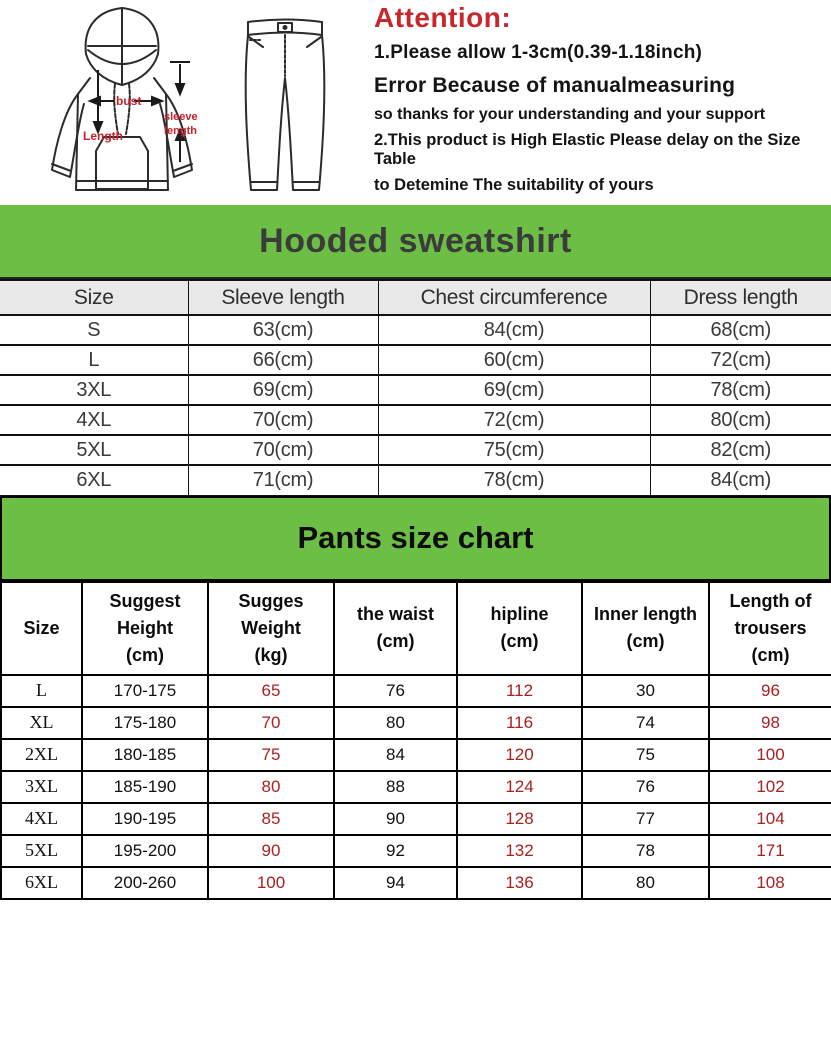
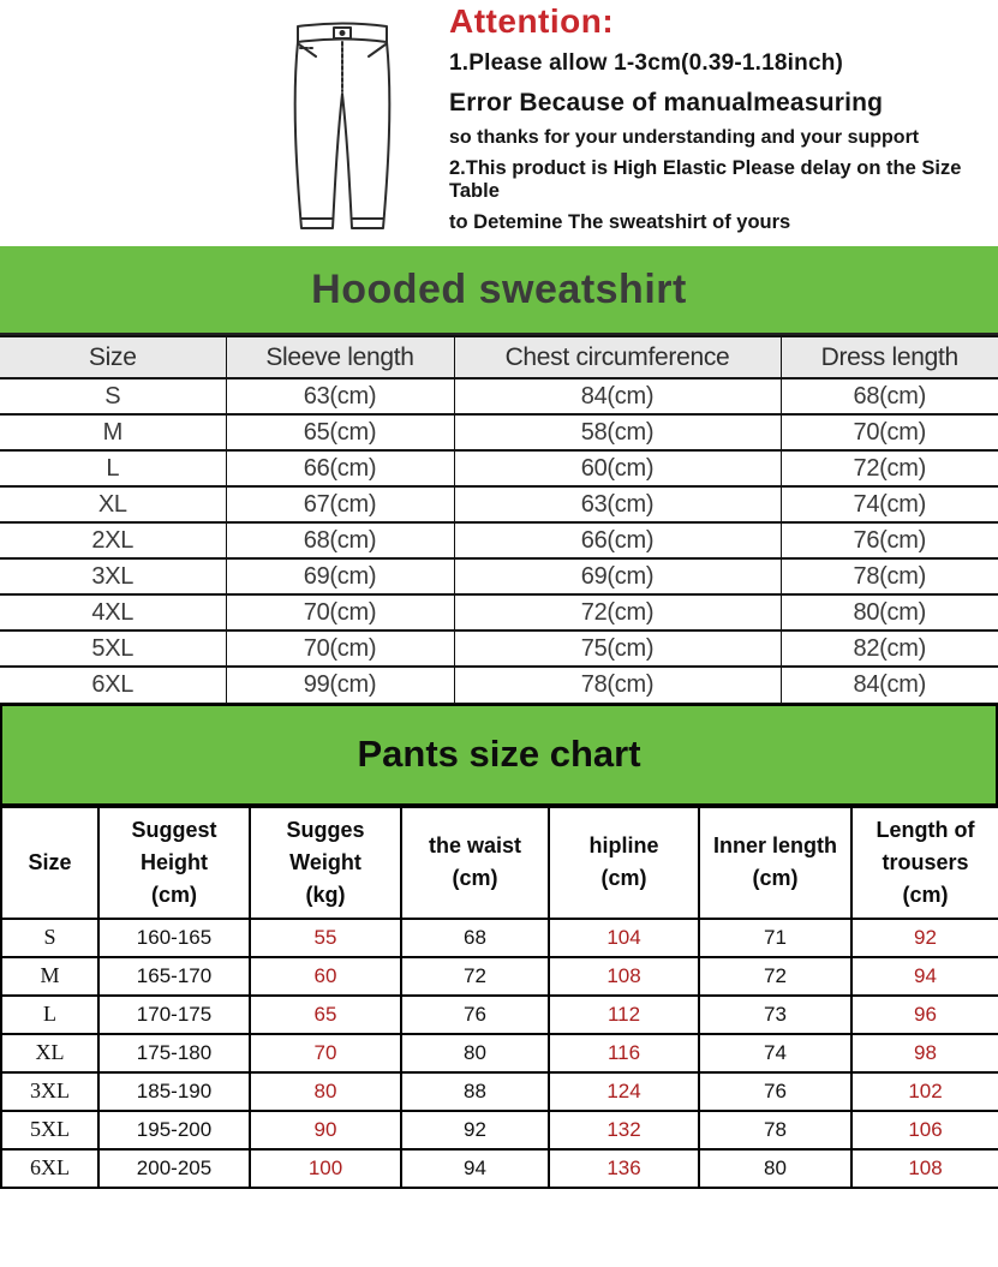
- bust
- Length
- sleeve
- length
  Attention:
  1.Please allow 1-3cm(0.39-1.18inch)
  Error Because of manualmeasuring
  so thanks for your understanding and your support
  2.This product is High Elastic Please delay on the Size Table
- to Detemine The suitability of yours
+ to Detemine The sweatshirt of yours
  Hooded sweatshirt
  Size	Sleeve length	Chest circumference	Dress length
  S	63(cm)	84(cm)	68(cm)
+ M	65(cm)	58(cm)	70(cm)
  L	66(cm)	60(cm)	72(cm)
+ XL	67(cm)	63(cm)	74(cm)
+ 2XL	68(cm)	66(cm)	76(cm)
  3XL	69(cm)	69(cm)	78(cm)
  4XL	70(cm)	72(cm)	80(cm)
  5XL	70(cm)	75(cm)	82(cm)
- 6XL	71(cm)	78(cm)	84(cm)
+ 6XL	99(cm)	78(cm)	84(cm)
  Pants size chart
  Size	Suggest Height (cm)	Sugges Weight (kg)	the waist (cm)	hipline (cm)	Inner length (cm)	Length of trousers (cm)
+ S	160-165	55	68	104	71	92
+ M	165-170	60	72	108	72	94
- L	170-175	65	76	112	30	96
+ L	170-175	65	76	112	73	96
  XL	175-180	70	80	116	74	98
- 2XL	180-185	75	84	120	75	100
  3XL	185-190	80	88	124	76	102
- 4XL	190-195	85	90	128	77	104
- 5XL	195-200	90	92	132	78	171
+ 5XL	195-200	90	92	132	78	106
- 6XL	200-260	100	94	136	80	108
+ 6XL	200-205	100	94	136	80	108
